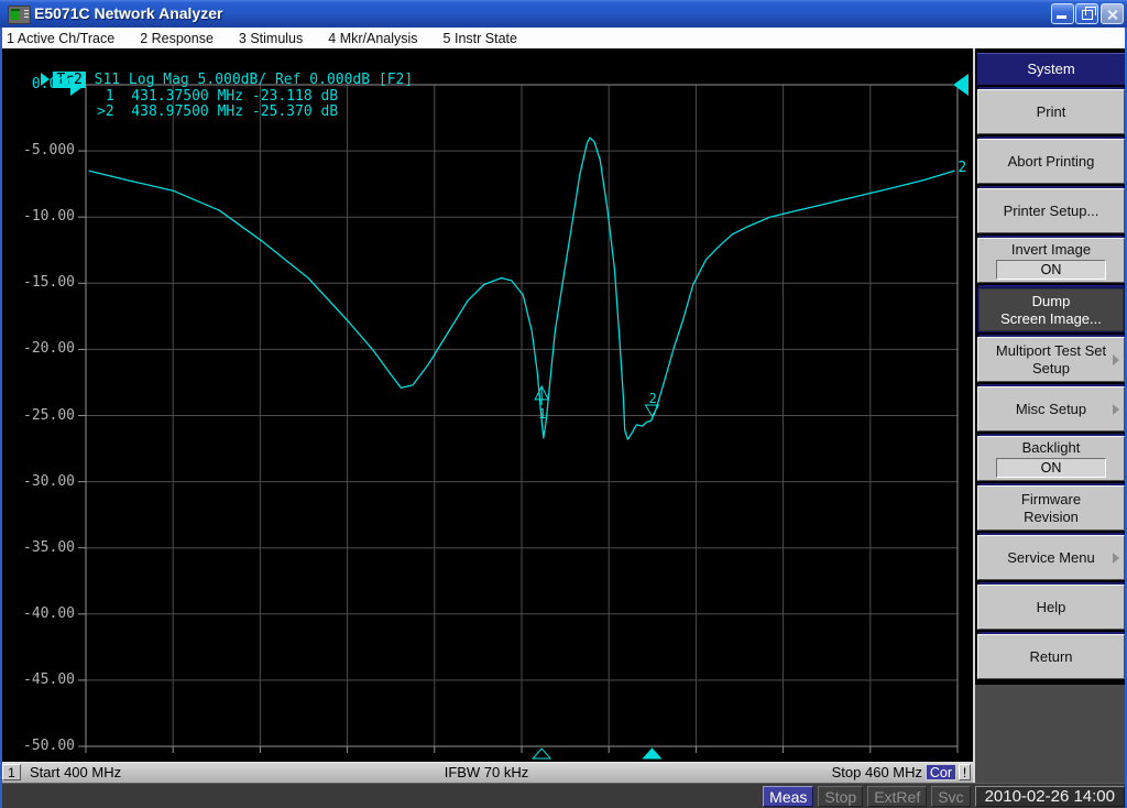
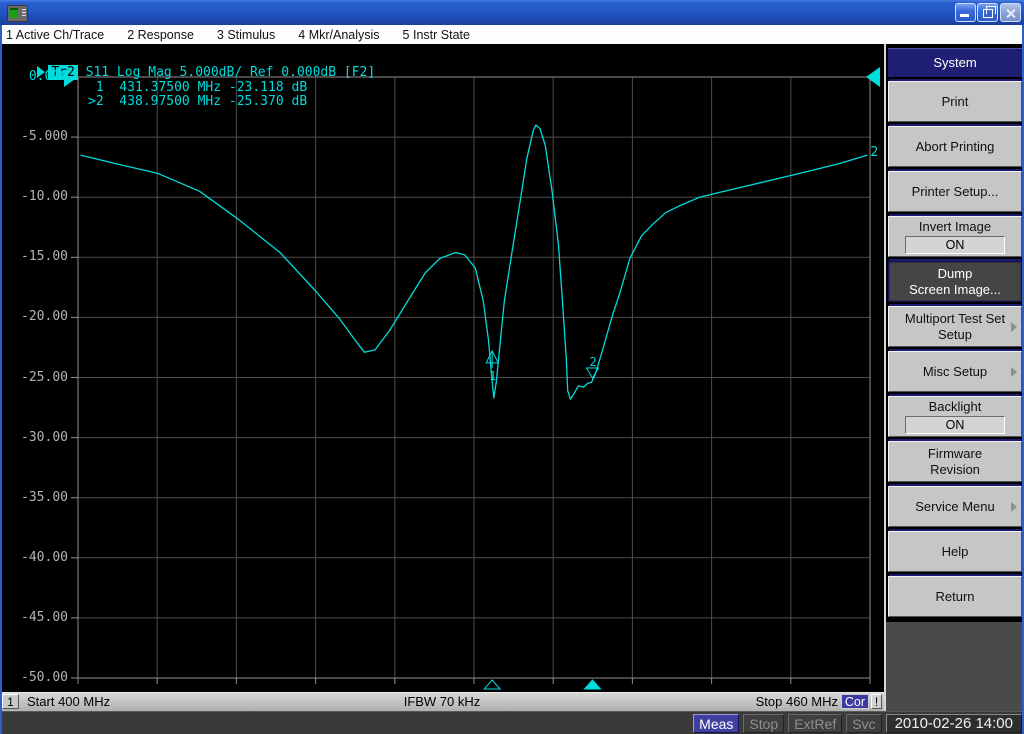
- E5071C Network Analyzer
  1 Active Ch/Trace
  2 Response
  3 Stimulus
  4 Mkr/Analysis
  5 Instr State
  2
  1
  2
  Tr2 S11 Log Mag 5.000dB/ Ref 0.000dB [F2]
  1 431.37500 MHz -23.118 dB
  >2 438.97500 MHz -25.370 dB
  0.000
  -5.000
  -10.00
  -15.00
  -20.00
  -25.00
  -30.00
  -35.00
  -40.00
  -45.00
  -50.00
  System
  Print
  Abort Printing
  Printer Setup...
  Invert Image
  ON
  Dump
  Screen Image...
  Multiport Test Set
  Setup
  Misc Setup
  Backlight
  ON
  Firmware
  Revision
  Service Menu
  Help
  Return
  1
  Start 400 MHz
  IFBW 70 kHz
  Stop 460 MHz
  Cor
  !
  Meas
  Stop
  ExtRef
  Svc
  2010-02-26 14:00
